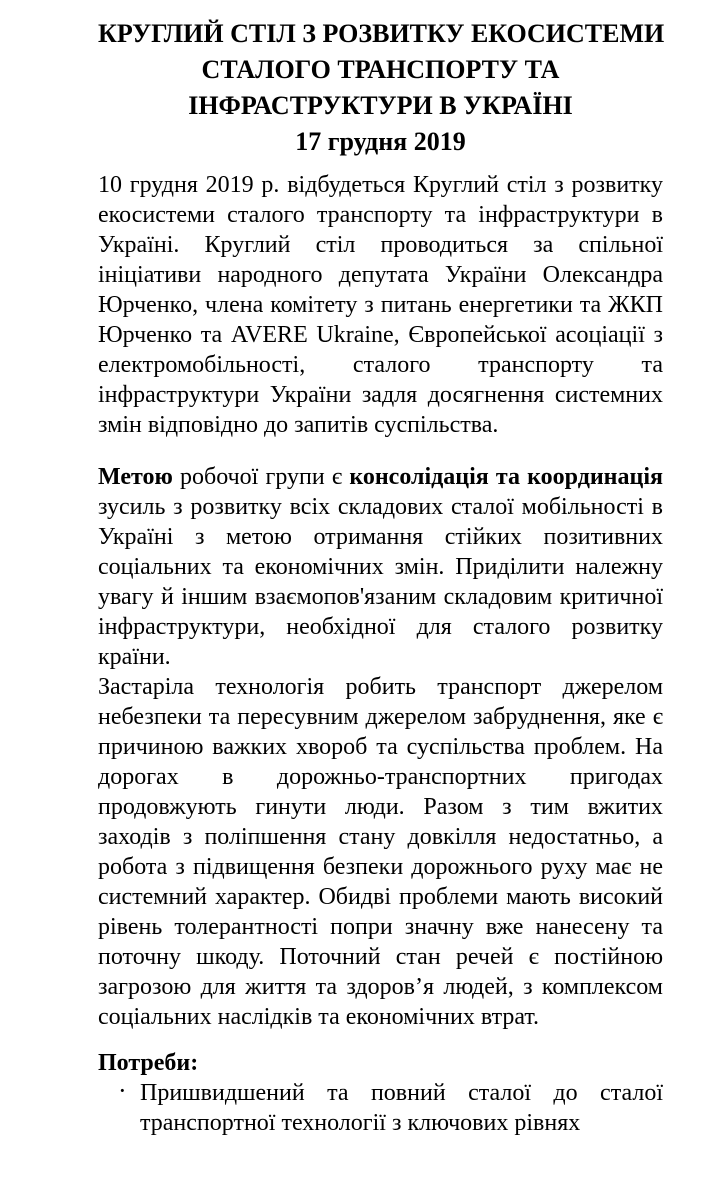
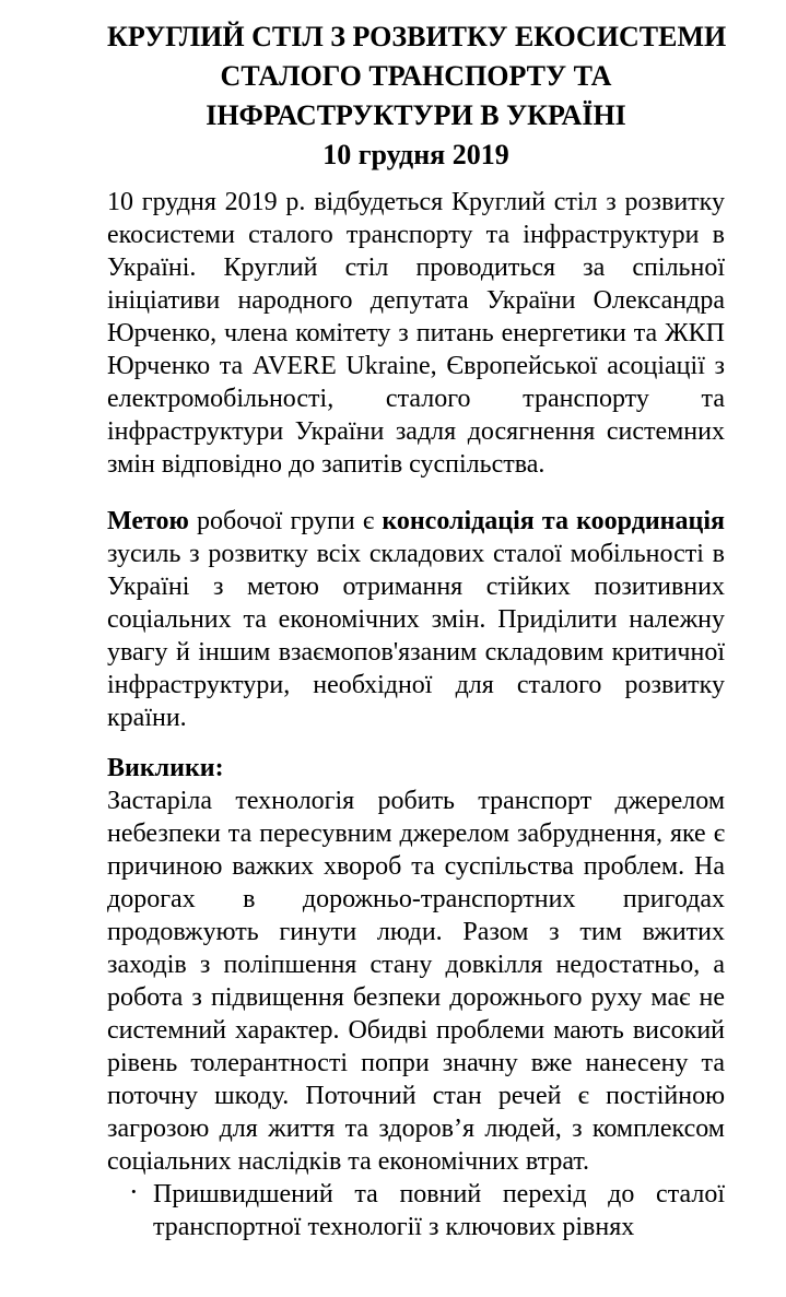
  КРУГЛИЙ СТІЛ З РОЗВИТКУ ЕКОСИСТЕМИ
  СТАЛОГО ТРАНСПОРТУ ТА
  ІНФРАСТРУКТУРИ В УКРАЇНІ
- 17 грудня 2019
+ 10 грудня 2019
  10 грудня 2019 р. відбудеться Круглий стіл з розвитку екосистеми сталого транспорту та інфраструктури в Україні. Круглий стіл проводиться за спільної ініціативи народного депутата України Олександра Юрченко, члена комітету з питань енергетики та ЖКП Юрченко та AVERE Ukraine, Європейської асоціації з електромобільності, сталого транспорту та інфраструктури України задля досягнення системних змін відповідно до запитів суспільства.
  Метою робочої групи є консолідація та координація зусиль з розвитку всіх складових сталої мобільності в Україні з метою отримання стійких позитивних соціальних та економічних змін. Приділити належну увагу й іншим взаємопов'язаним складовим критичної інфраструктури, необхідної для сталого розвитку країни.
+ Виклики:
  Застаріла технологія робить транспорт джерелом небезпеки та пересувним джерелом забруднення, яке є причиною важких хвороб та суспільства проблем. На дорогах в дорожньо-транспортних пригодах продовжують гинути люди. Разом з тим вжитих заходів з поліпшення стану довкілля недостатньо, а робота з підвищення безпеки дорожнього руху має не системний характер. Обидві проблеми мають високий рівень толерантності попри значну вже нанесену та поточну шкоду. Поточний стан речей є постійною загрозою для життя та здоров’я людей, з комплексом соціальних наслідків та економічних втрат.
- Потреби:
  ·
- Пришвидшений та повний сталої до сталої транспортної технології з ключових рівнях
+ Пришвидшений та повний перехід до сталої транспортної технології з ключових рівнях
